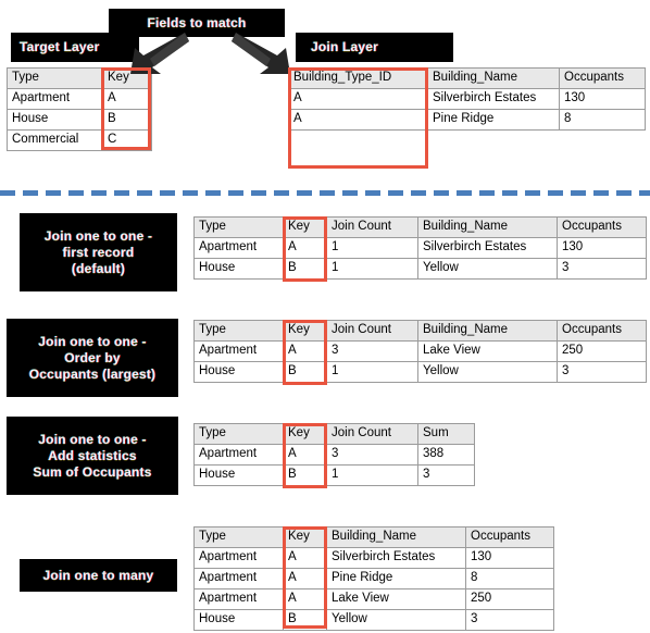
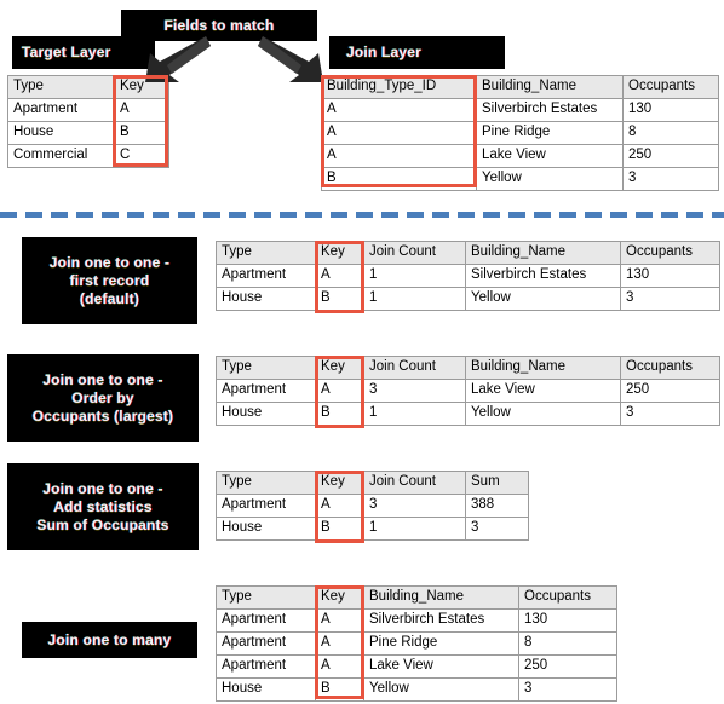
  Fields to match
  Target Layer
  Join Layer
  Type	Key
  Apartment	A
  House	B
  Commercial	C
  Building_Type_ID	Building_Name	Occupants
  A	Silverbirch Estates	130
  A	Pine Ridge	8
+ A	Lake View	250
+ B	Yellow	3
  Join one to one -
  first record
  (default)
  Type	Key	Join Count	Building_Name	Occupants
  Apartment	A	1	Silverbirch Estates	130
  House	B	1	Yellow	3
  Join one to one -
  Order by
  Occupants (largest)
  Type	Key	Join Count	Building_Name	Occupants
  Apartment	A	3	Lake View	250
  House	B	1	Yellow	3
  Join one to one -
  Add statistics
  Sum of Occupants
  Type	Key	Join Count	Sum
  Apartment	A	3	388
  House	B	1	3
  Join one to many
  Type	Key	Building_Name	Occupants
  Apartment	A	Silverbirch Estates	130
  Apartment	A	Pine Ridge	8
  Apartment	A	Lake View	250
  House	B	Yellow	3
